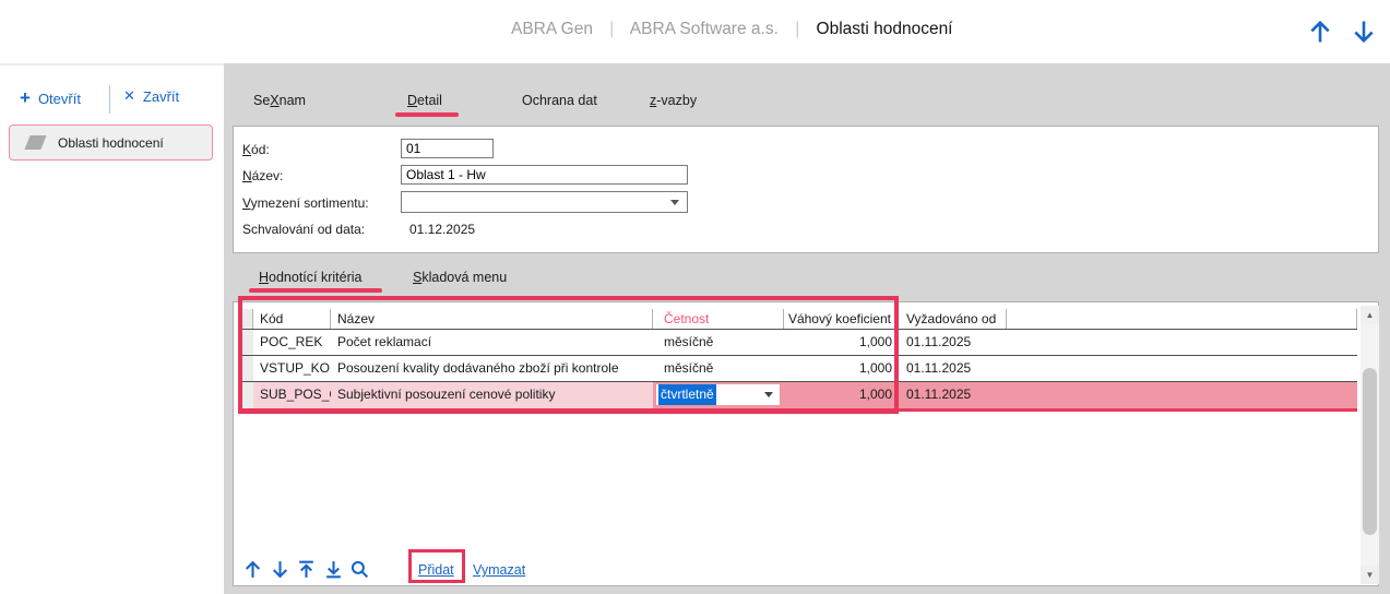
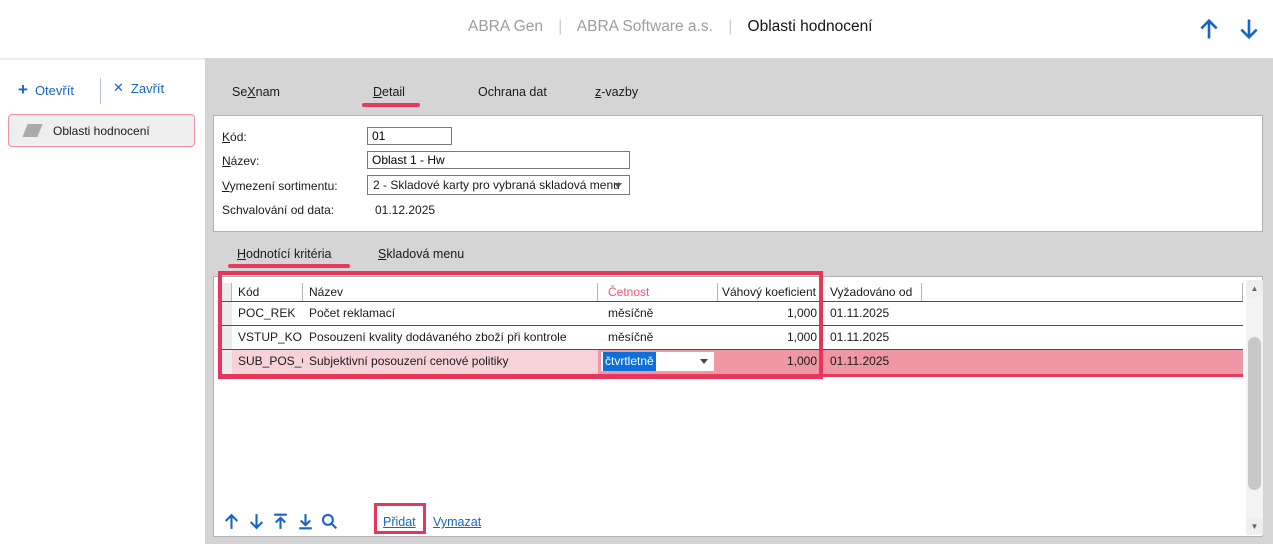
  ABRA Gen | ABRA Software a.s. | Oblasti hodnocení
  +
  Otevřít
  ✕
  Zavřít
  Oblasti hodnocení
  SeXnam
  Detail
  Ochrana dat
  z-vazby
  Kód:
  01
  Název:
  Oblast 1 - Hw
  Vymezení sortimentu:
+ 2 - Skladové karty pro vybraná skladová menu
  Schvalování od data:
  01.12.2025
  Hodnotící kritéria
  Skladová menu
  Kód
  Název
  Četnost
  Váhový koeficient
  Vyžadováno od
  POC_REK
  Počet reklamací
  měsíčně
  1,000
  01.11.2025
  VSTUP_KO
  Posouzení kvality dodávaného zboží při kontrole
  měsíčně
  1,000
  01.11.2025
  SUB_POS_
  Subjektivní posouzení cenové politiky
  čtvrtletně
  1,000
  01.11.2025
  ▲
  ▼
  Přidat
  Vymazat
